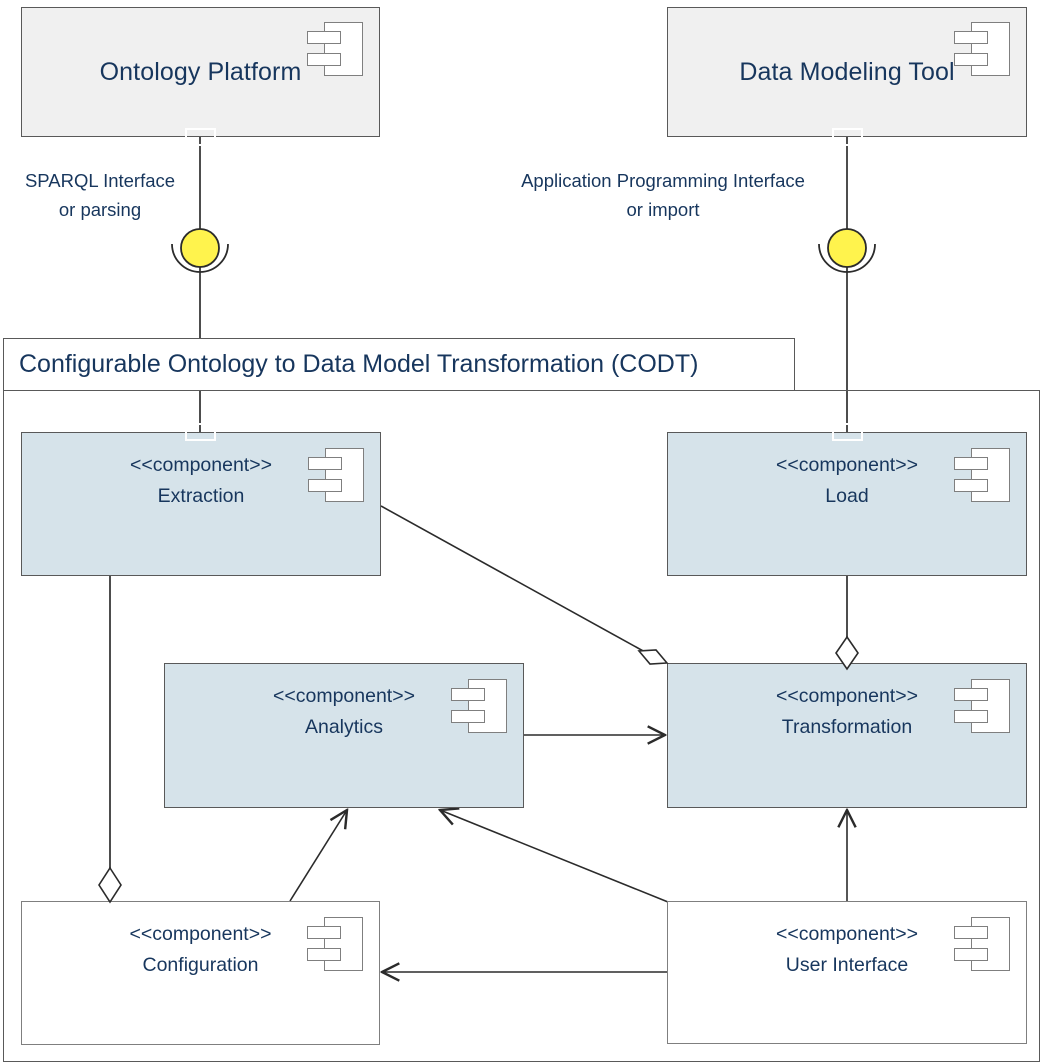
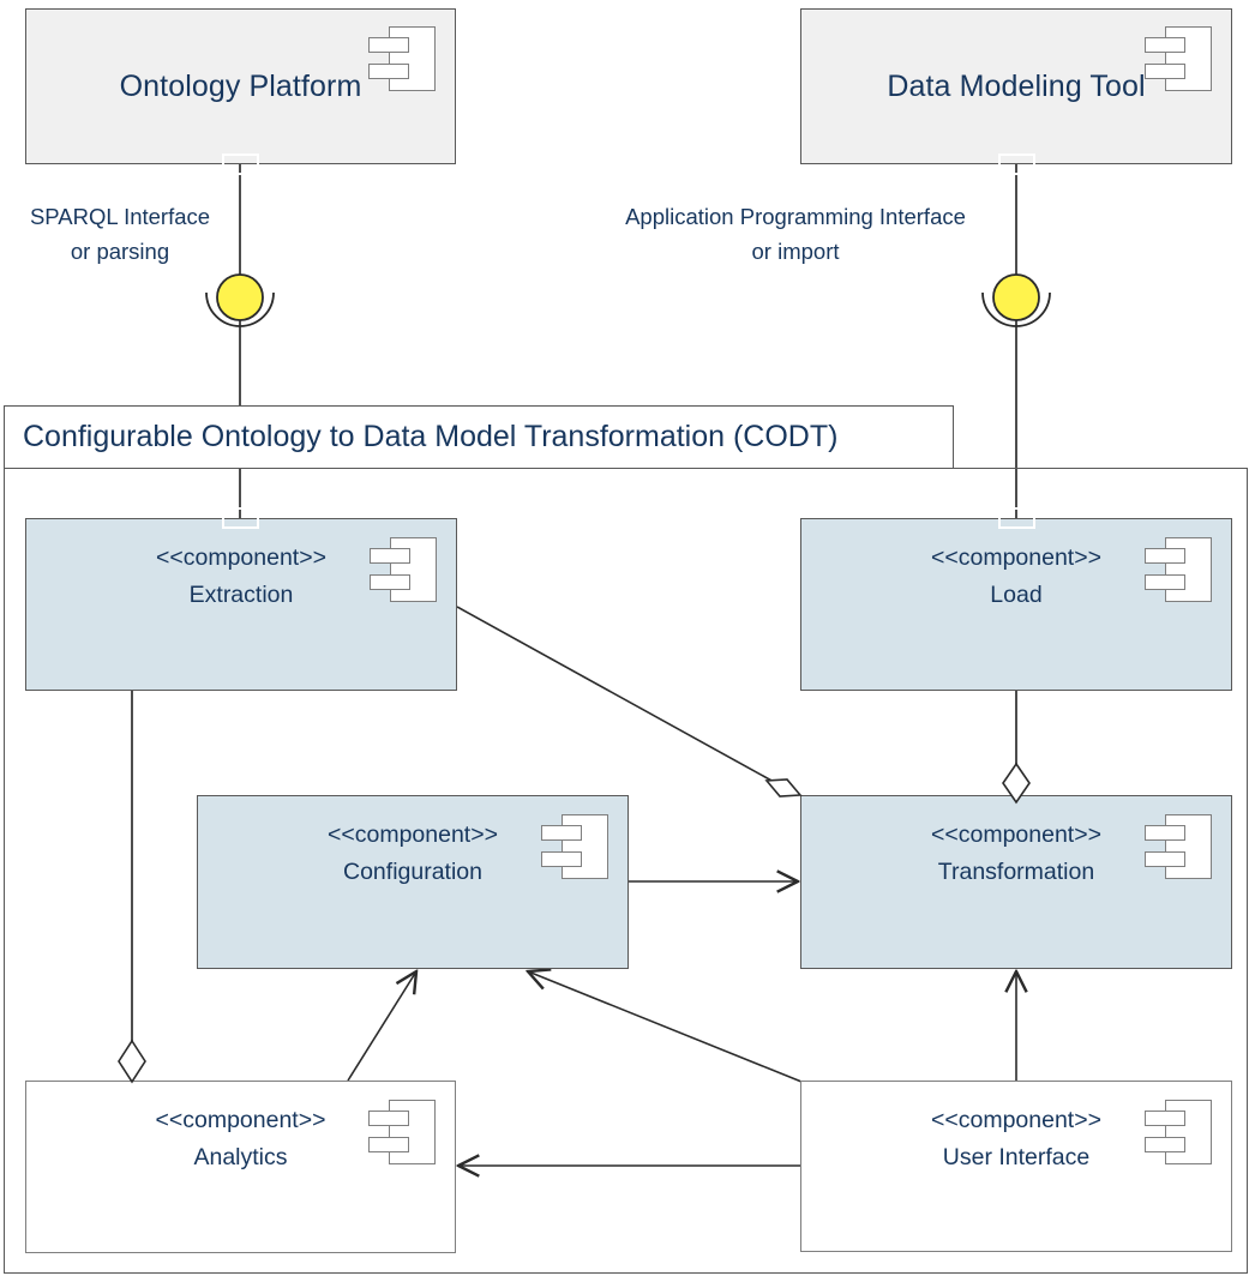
  Ontology Platform
  Data Modeling Tool
  SPARQL Interface
  or parsing
  Application Programming Interface
  or import
  Configurable Ontology to Data Model Transformation (CODT)
  <<component>>
  Extraction
  <<component>>
  Load
  <<component>>
- Analytics
+ Configuration
  <<component>>
  Transformation
  <<component>>
- Configuration
+ Analytics
  <<component>>
  User Interface
